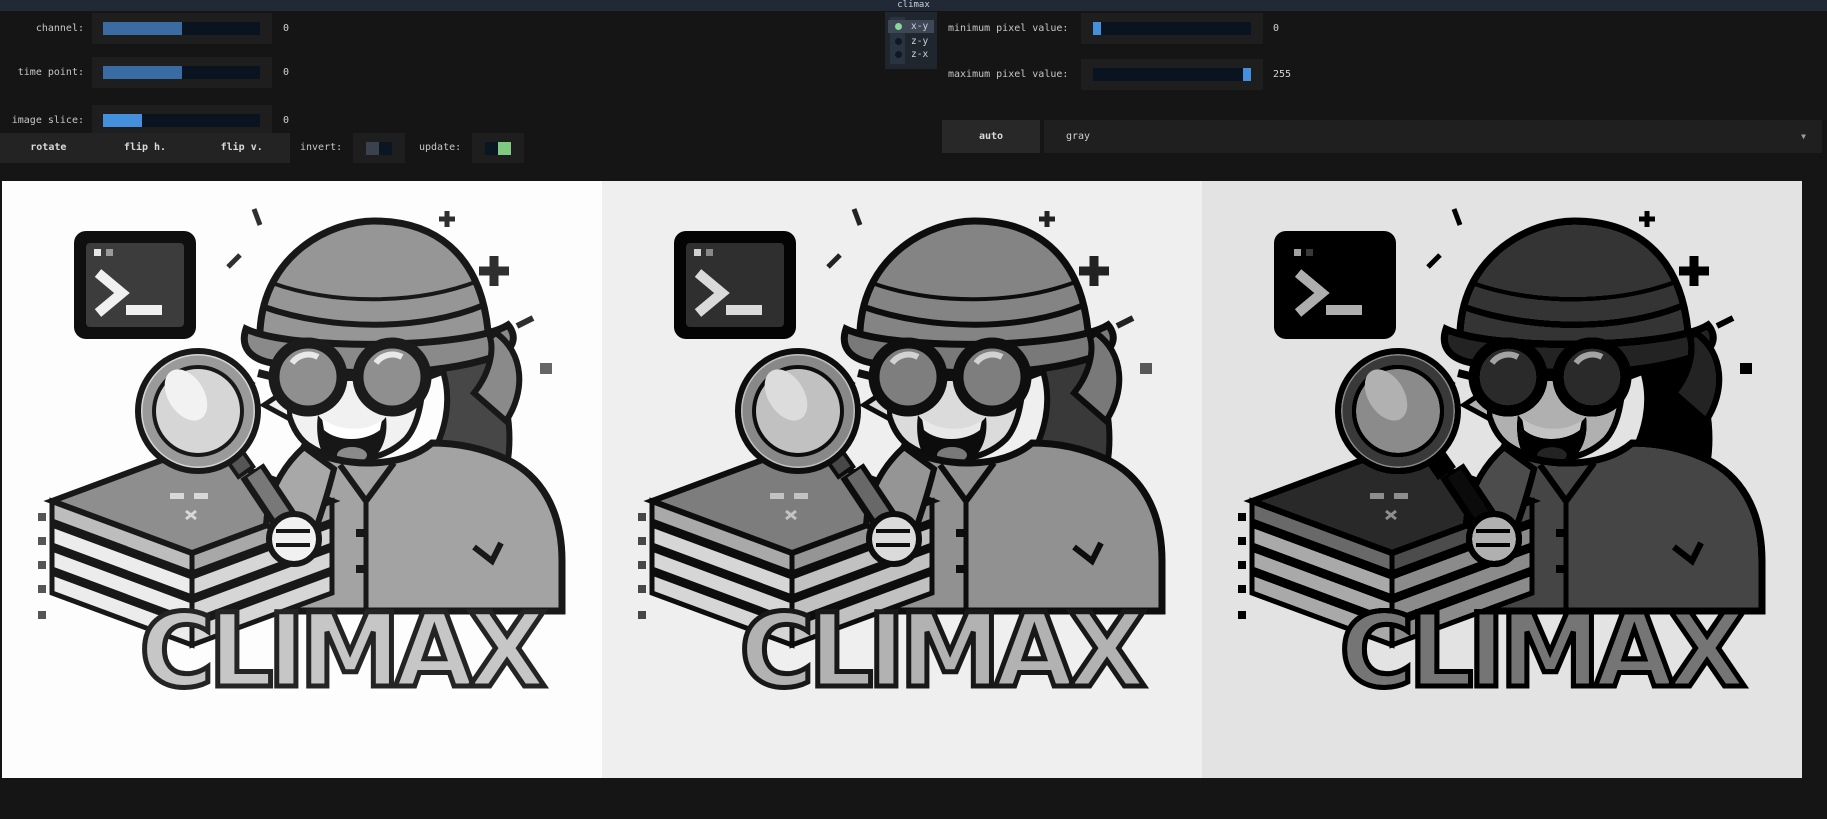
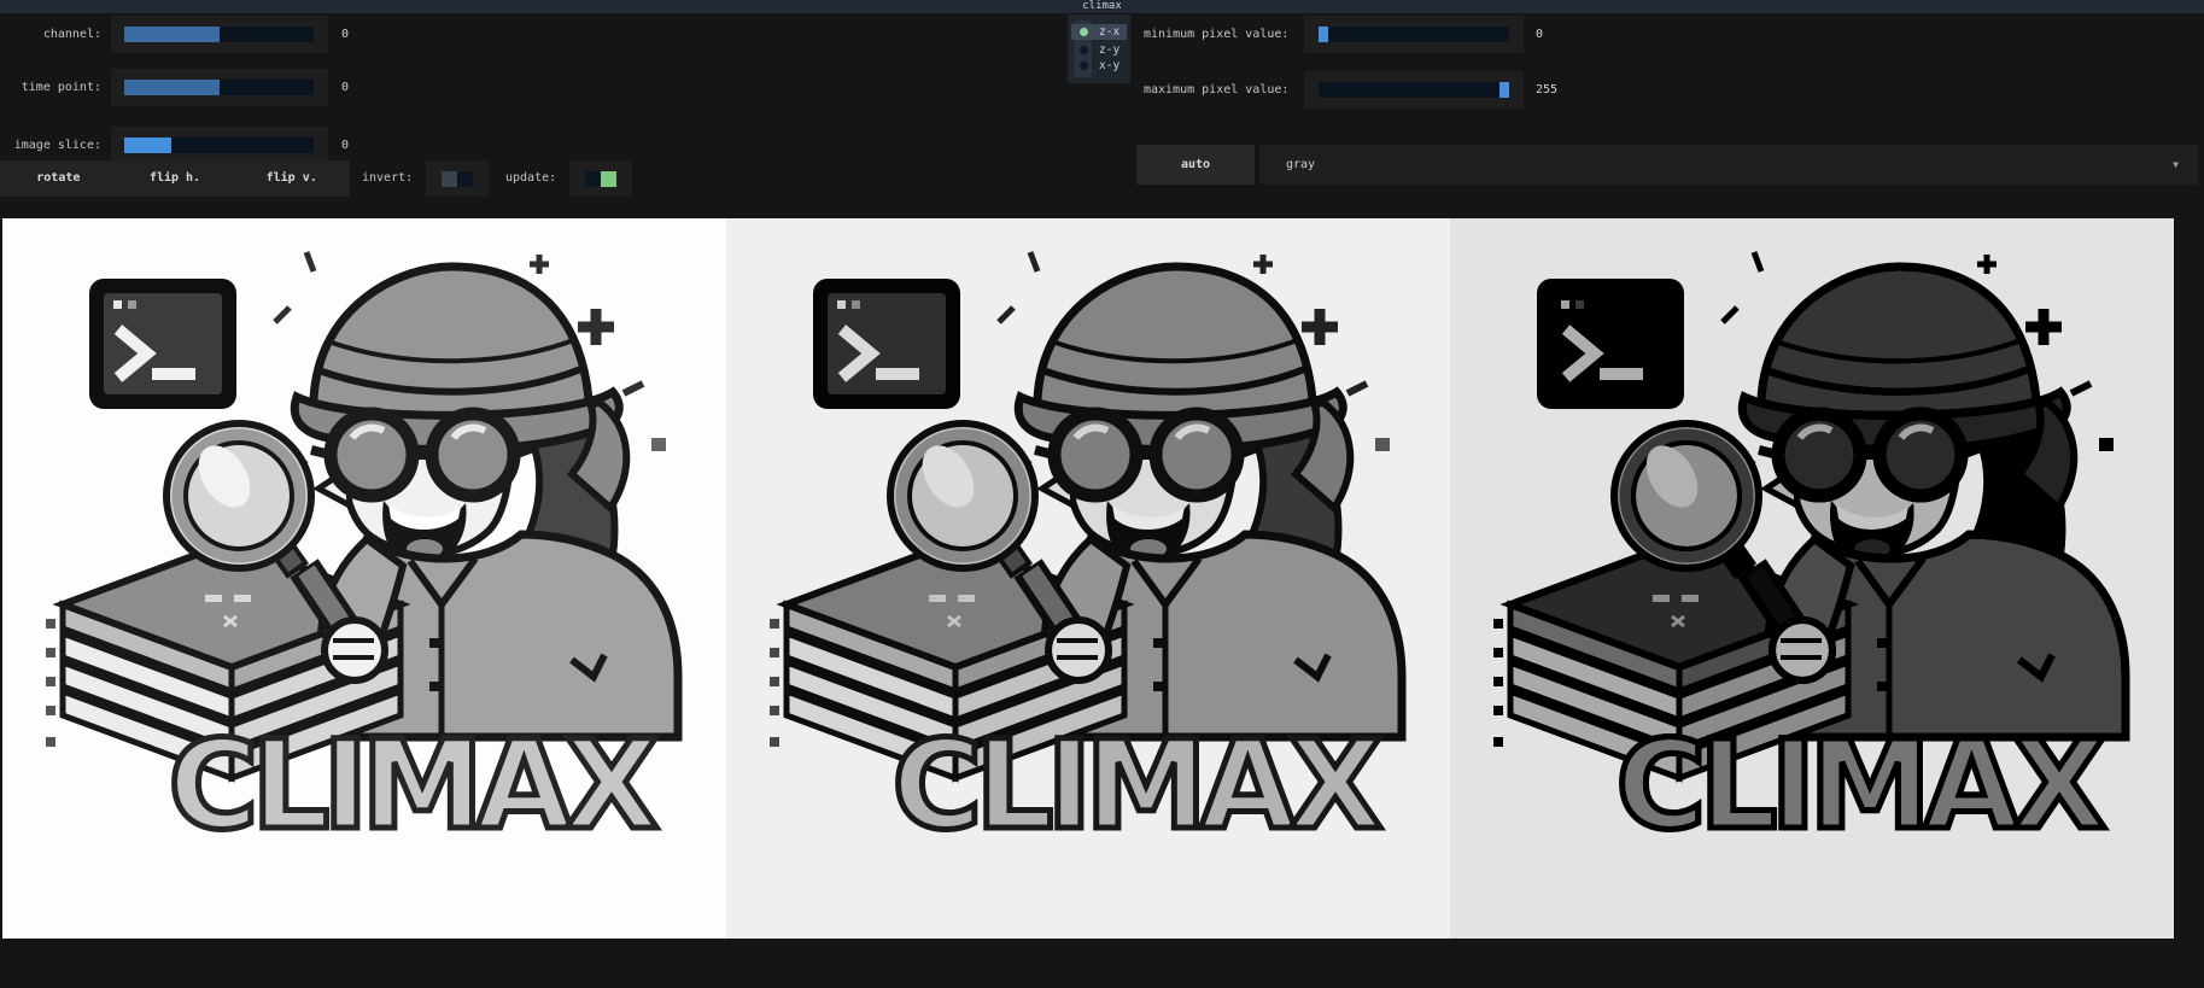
  climax
  channel:
  0
  time point:
  0
  image slice:
  0
  rotate
  flip h.
  flip v.
  invert:
  update:
- x-y
+ z-x
  z-y
- z-x
+ x-y
  minimum pixel value:
  0
  maximum pixel value:
  255
  auto
  gray
  ▼
